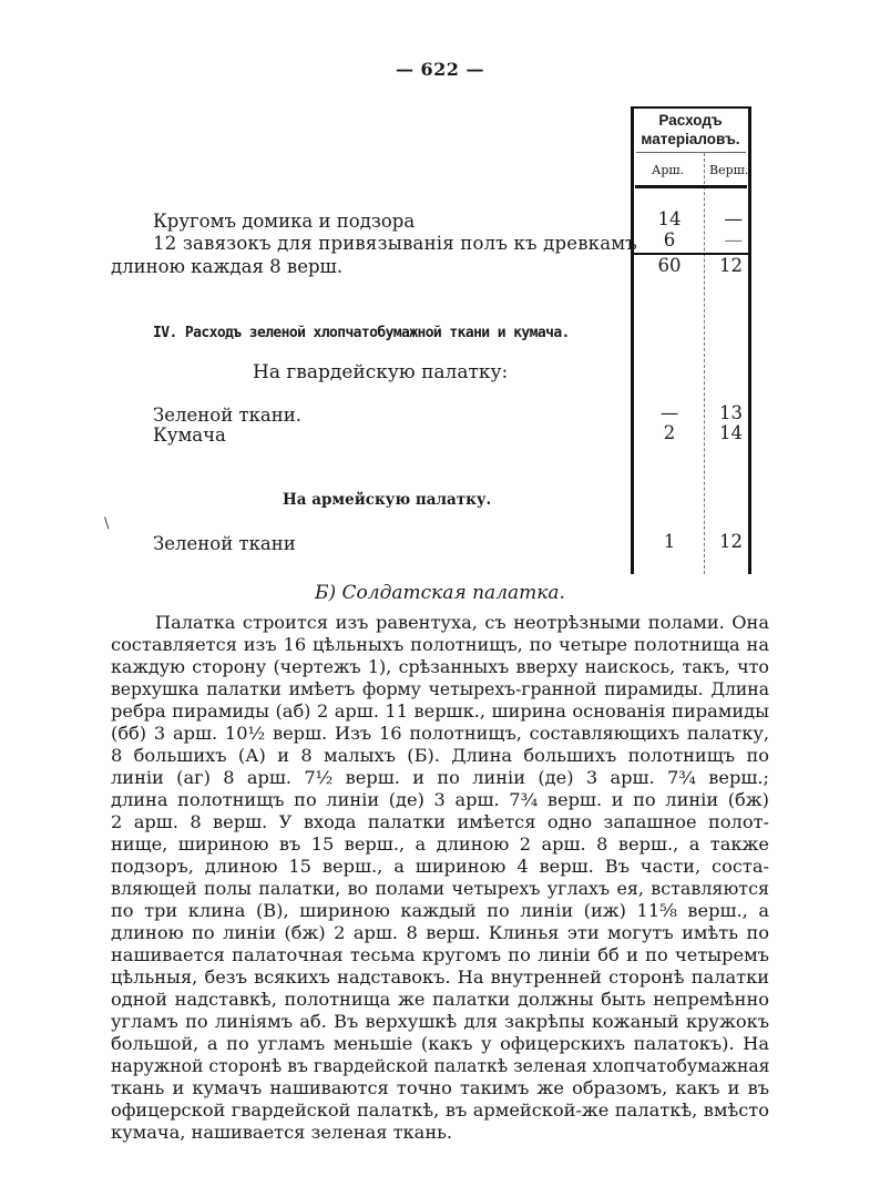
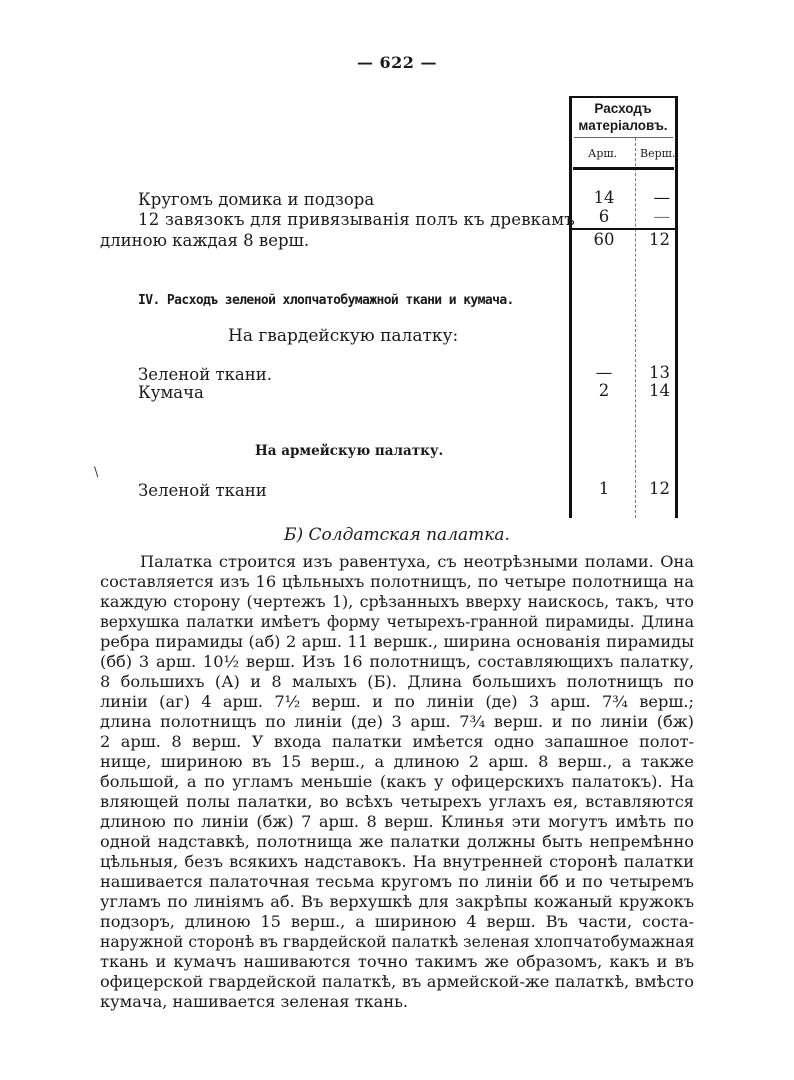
  — 622 —
  Расходъ
  матеріаловъ.
  Арш.
  Верш.
  Кругомъ домика и подзора
  14
  —
  12 завязокъ для привязыванія полъ къ древкамъ
  6
  —
  длиною каждая 8 верш.
  60
  12
  IV. Расходъ зеленой хлопчатобумажной ткани и кумача.
  На гвардейскую палатку:
  Зеленой ткани.
  —
  13
  Кумача
  2
  14
  На армейскую палатку.
  Зеленой ткани
  1
  12
  \
  Б) Солдатская палатка.
  Палатка строится изъ равентуха, съ неотрѣзными полами. Она
  составляется изъ 16 цѣльныхъ полотнищъ, по четыре полотнища на
  каждую сторону (чертежъ 1), срѣзанныхъ вверху наискось, такъ, что
  верхушка палатки имѣетъ форму четырехъ-гранной пирамиды. Длина
  ребра пирамиды (аб) 2 арш. 11 вершк., ширина основанія пирамиды
  (бб) 3 арш. 10½ верш. Изъ 16 полотнищъ, составляющихъ палатку,
  8 большихъ (А) и 8 малыхъ (Б). Длина большихъ полотнищъ по
- линіи (аг) 8 арш. 7½ верш. и по линіи (де) 3 арш. 7¾ верш.;
+ линіи (аг) 4 арш. 7½ верш. и по линіи (де) 3 арш. 7¾ верш.;
  длина полотнищъ по линіи (де) 3 арш. 7¾ верш. и по линіи (бж)
  2 арш. 8 верш. У входа палатки имѣется одно запашное полот-
  нище, шириною въ 15 верш., а длиною 2 арш. 8 верш., а также
- подзоръ, длиною 15 верш., а шириною 4 верш. Въ части, соста-
+ большой, а по угламъ меньшіе (какъ у офицерскихъ палатокъ). На
- вляющей полы палатки, во полами четырехъ углахъ ея, вставляются
+ вляющей полы палатки, во всѣхъ четырехъ углахъ ея, вставляются
- по три клина (В), шириною каждый по линіи (иж) 11⅝ верш., а
- длиною по линіи (бж) 2 арш. 8 верш. Клинья эти могутъ имѣть по
+ длиною по линіи (бж) 7 арш. 8 верш. Клинья эти могутъ имѣть по
- нашивается палаточная тесьма кругомъ по линіи бб и по четыремъ
+ одной надставкѣ, полотнища же палатки должны быть непремѣнно
  цѣльныя, безъ всякихъ надставокъ. На внутренней сторонѣ палатки
- одной надставкѣ, полотнища же палатки должны быть непремѣнно
+ нашивается палаточная тесьма кругомъ по линіи бб и по четыремъ
  угламъ по линіямъ аб. Въ верхушкѣ для закрѣпы кожаный кружокъ
- большой, а по угламъ меньшіе (какъ у офицерскихъ палатокъ). На
+ подзоръ, длиною 15 верш., а шириною 4 верш. Въ части, соста-
  наружной сторонѣ въ гвардейской палаткѣ зеленая хлопчатобумажная
  ткань и кумачъ нашиваются точно такимъ же образомъ, какъ и въ
  офицерской гвардейской палаткѣ, въ армейской-же палаткѣ, вмѣсто
  кумача, нашивается зеленая ткань.
